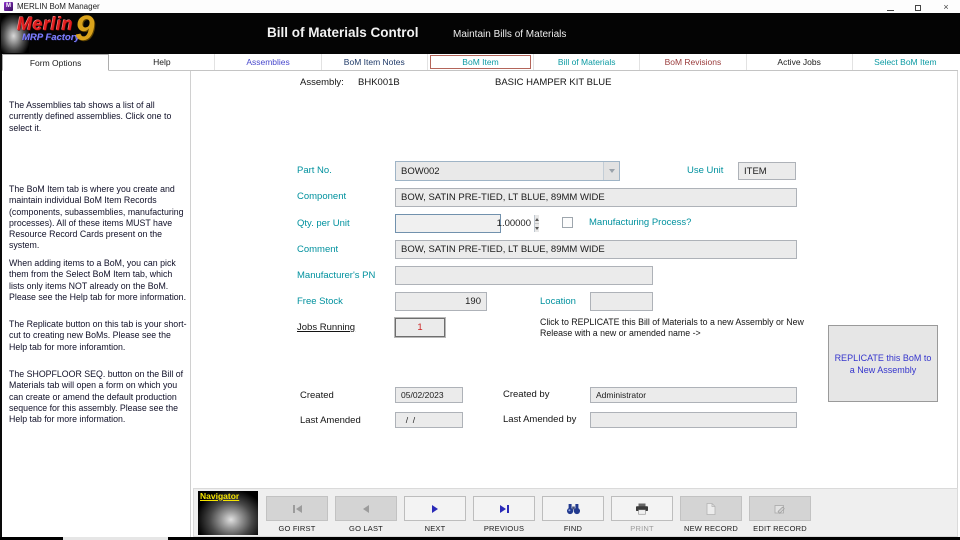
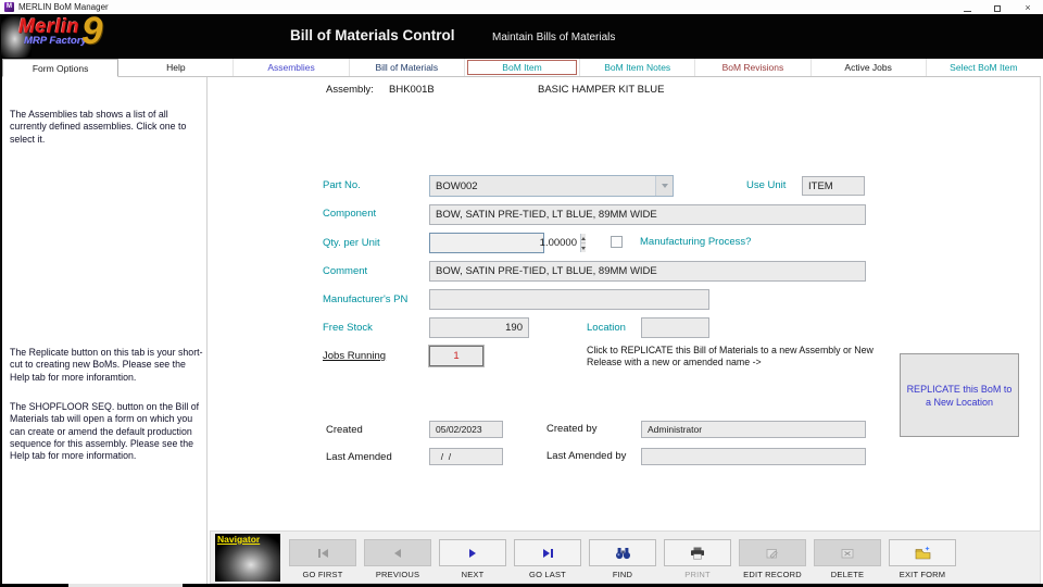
  MERLIN BoM Manager
  ×
  Merlin
  MRP Factory
  9
  Bill of Materials Control
  Maintain Bills of Materials
  Form Options
  Help
  Assemblies
- BoM Item Notes
+ Bill of Materials
  BoM Item
- Bill of Materials
+ BoM Item Notes
  BoM Revisions
  Active Jobs
  Select BoM Item
  The Assemblies tab shows a list of all currently defined assemblies. Click one to select it.
- The BoM Item tab is where you create and maintain individual BoM Item Records (components, subassemblies, manufacturing processes). All of these items MUST have Resource Record Cards present on the system.
- When adding items to a BoM, you can pick them from the Select BoM Item tab, which lists only items NOT already on the BoM. Please see the Help tab for more information.
  The Replicate button on this tab is your short-cut to creating new BoMs. Please see the Help tab for more inforamtion.
  The SHOPFLOOR SEQ. button on the Bill of Materials tab will open a form on which you can create or amend the default production sequence for this assembly. Please see the Help tab for more information.
  Assembly:
  BHK001B
  BASIC HAMPER KIT BLUE
  Part No.
  BOW002
  Use Unit
  ITEM
  Component
  BOW, SATIN PRE-TIED, LT BLUE, 89MM WIDE
  Qty. per Unit
  1.00000
  Manufacturing Process?
  Comment
  BOW, SATIN PRE-TIED, LT BLUE, 89MM WIDE
  Manufacturer's PN
  Free Stock
  190
  Location
  Jobs Running
  1
  Click to REPLICATE this Bill of Materials to a new Assembly or New Release with a new or amended name ->
- REPLICATE this BoM to a New Assembly
+ REPLICATE this BoM to a New Location
  Created
  05/02/2023
  Created by
  Administrator
  Last Amended
  / /
  Last Amended by
  Navigator
  GO FIRST
- GO LAST
+ PREVIOUS
  NEXT
- PREVIOUS
+ GO LAST
  FIND
  PRINT
- NEW RECORD
  EDIT RECORD
+ DELETE
+ EXIT FORM
